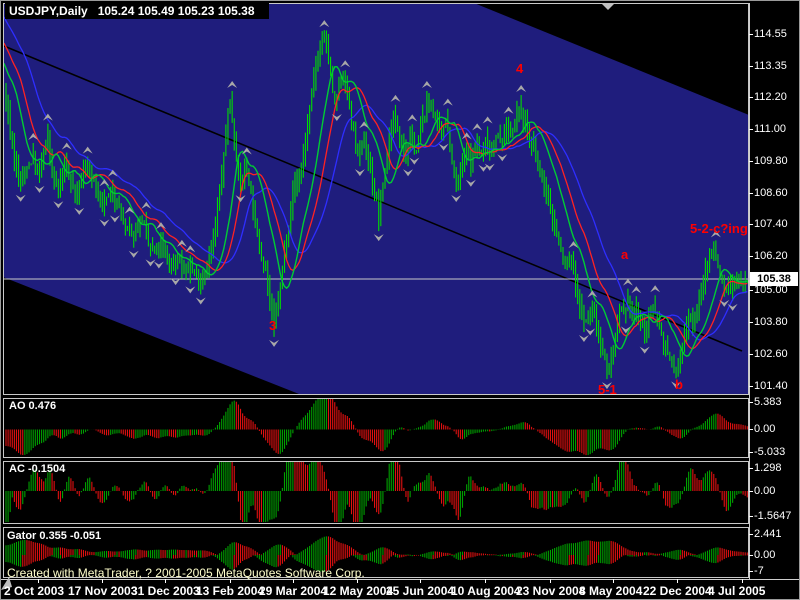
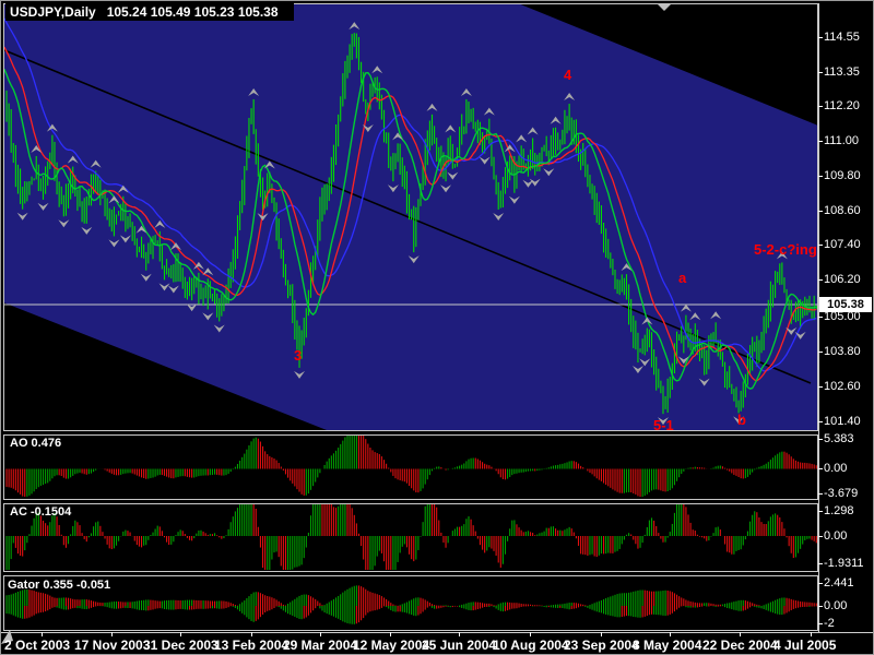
  USDJPY,Daily 105.24 105.49 105.23 105.38
  AO 0.476
  AC -0.1504
  Gator 0.355 -0.051
  105.38
- Created with MetaTrader, ? 2001-2005 MetaQuotes Software Corp.
  114.55
  113.35
  112.20
  111.00
  109.80
  108.60
  107.40
  106.20
  105.00
  103.80
  102.60
  101.40
  5.383
  0.00
- -5.033
+ -3.679
  1.298
  0.00
- -1.5647
+ -1.9311
  2.441
  0.00
- -7
+ -2
  2 Oct 2003
  17 Nov 2003
  31 Dec 2003
  13 Feb 2004
  29 Mar 2004
  12 May 2004
  25 Jun 2004
  10 Aug 2004
- 23 Nov 2004
+ 23 Sep 2004
  8 May 2004
  22 Dec 2004
  4 Jul 2005
  4
  3
  a
  5-1
  b
  5-2-c?ing
